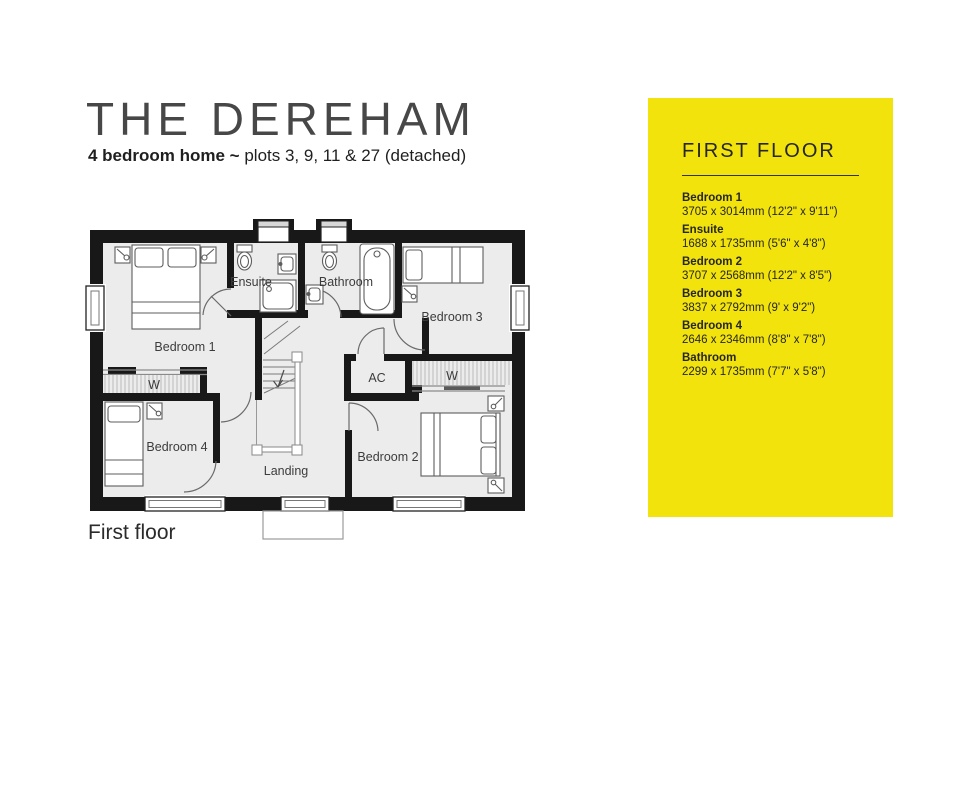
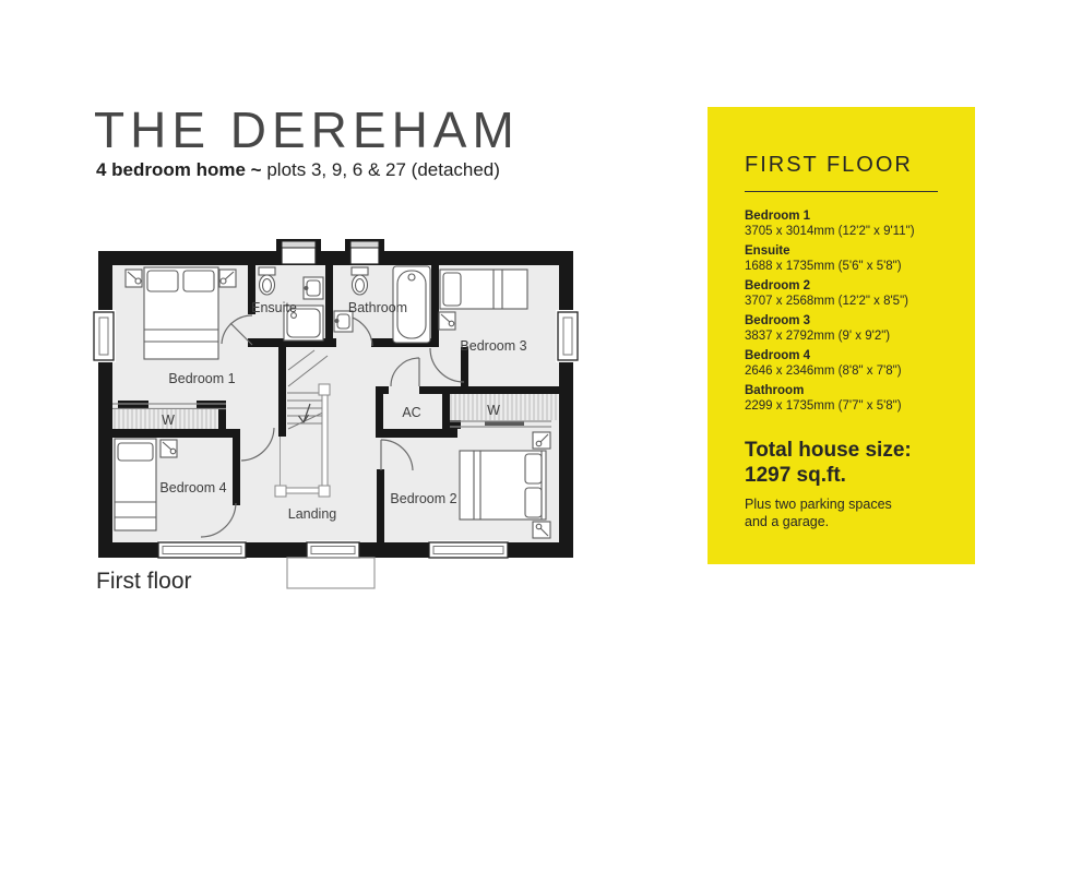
  THE DEREHAM
- 4 bedroom home ~ plots 3, 9, 11 & 27 (detached)
+ 4 bedroom home ~ plots 3, 9, 6 & 27 (detached)
  Bedroom 1
  Ensuite
  Bathroom
  Bedroom 3
  W
  W
  AC
  Bedroom 4
  Landing
  Bedroom 2
  First floor
  FIRST FLOOR
  Bedroom 1
  3705 x 3014mm (12'2" x 9'11")
  Ensuite
- 1688 x 1735mm (5'6" x 4'8")
+ 1688 x 1735mm (5'6" x 5'8")
  Bedroom 2
  3707 x 2568mm (12'2" x 8'5")
  Bedroom 3
  3837 x 2792mm (9' x 9'2")
  Bedroom 4
  2646 x 2346mm (8'8" x 7'8")
  Bathroom
  2299 x 1735mm (7'7" x 5'8")
+ Total house size:
+ 1297 sq.ft.
+ Plus two parking spaces and a garage.
